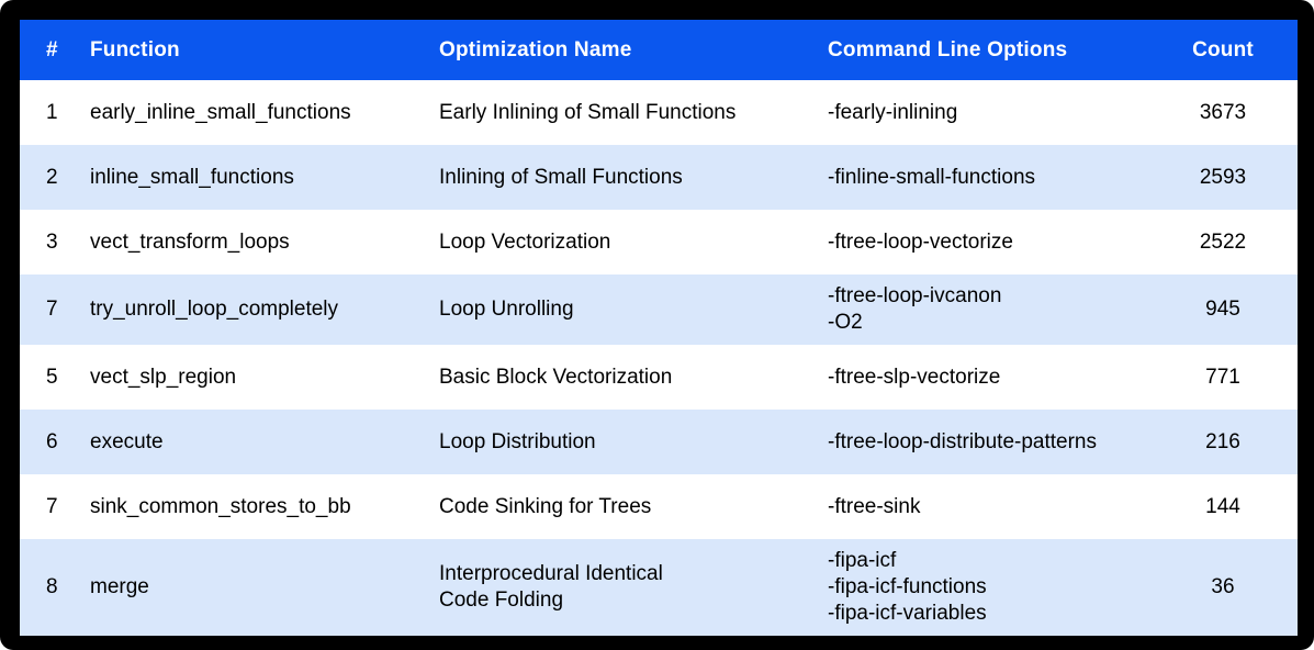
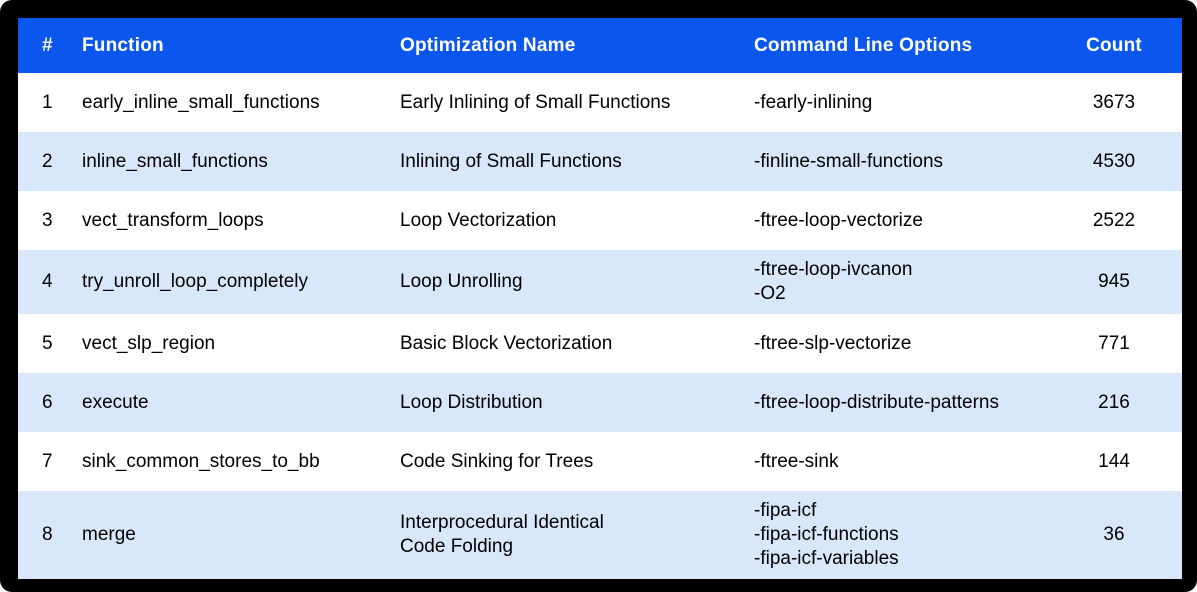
  #	Function	Optimization Name	Command Line Options	Count
  1	early_inline_small_functions	Early Inlining of Small Functions	-fearly-inlining	3673
- 2	inline_small_functions	Inlining of Small Functions	-finline-small-functions	2593
+ 2	inline_small_functions	Inlining of Small Functions	-finline-small-functions	4530
  3	vect_transform_loops	Loop Vectorization	-ftree-loop-vectorize	2522
- 7	try_unroll_loop_completely	Loop Unrolling	-ftree-loop-ivcanon-O2	945
+ 4	try_unroll_loop_completely	Loop Unrolling	-ftree-loop-ivcanon-O2	945
  5	vect_slp_region	Basic Block Vectorization	-ftree-slp-vectorize	771
  6	execute	Loop Distribution	-ftree-loop-distribute-patterns	216
  7	sink_common_stores_to_bb	Code Sinking for Trees	-ftree-sink	144
  8	merge	Interprocedural IdenticalCode Folding	-fipa-icf-fipa-icf-functions-fipa-icf-variables	36
